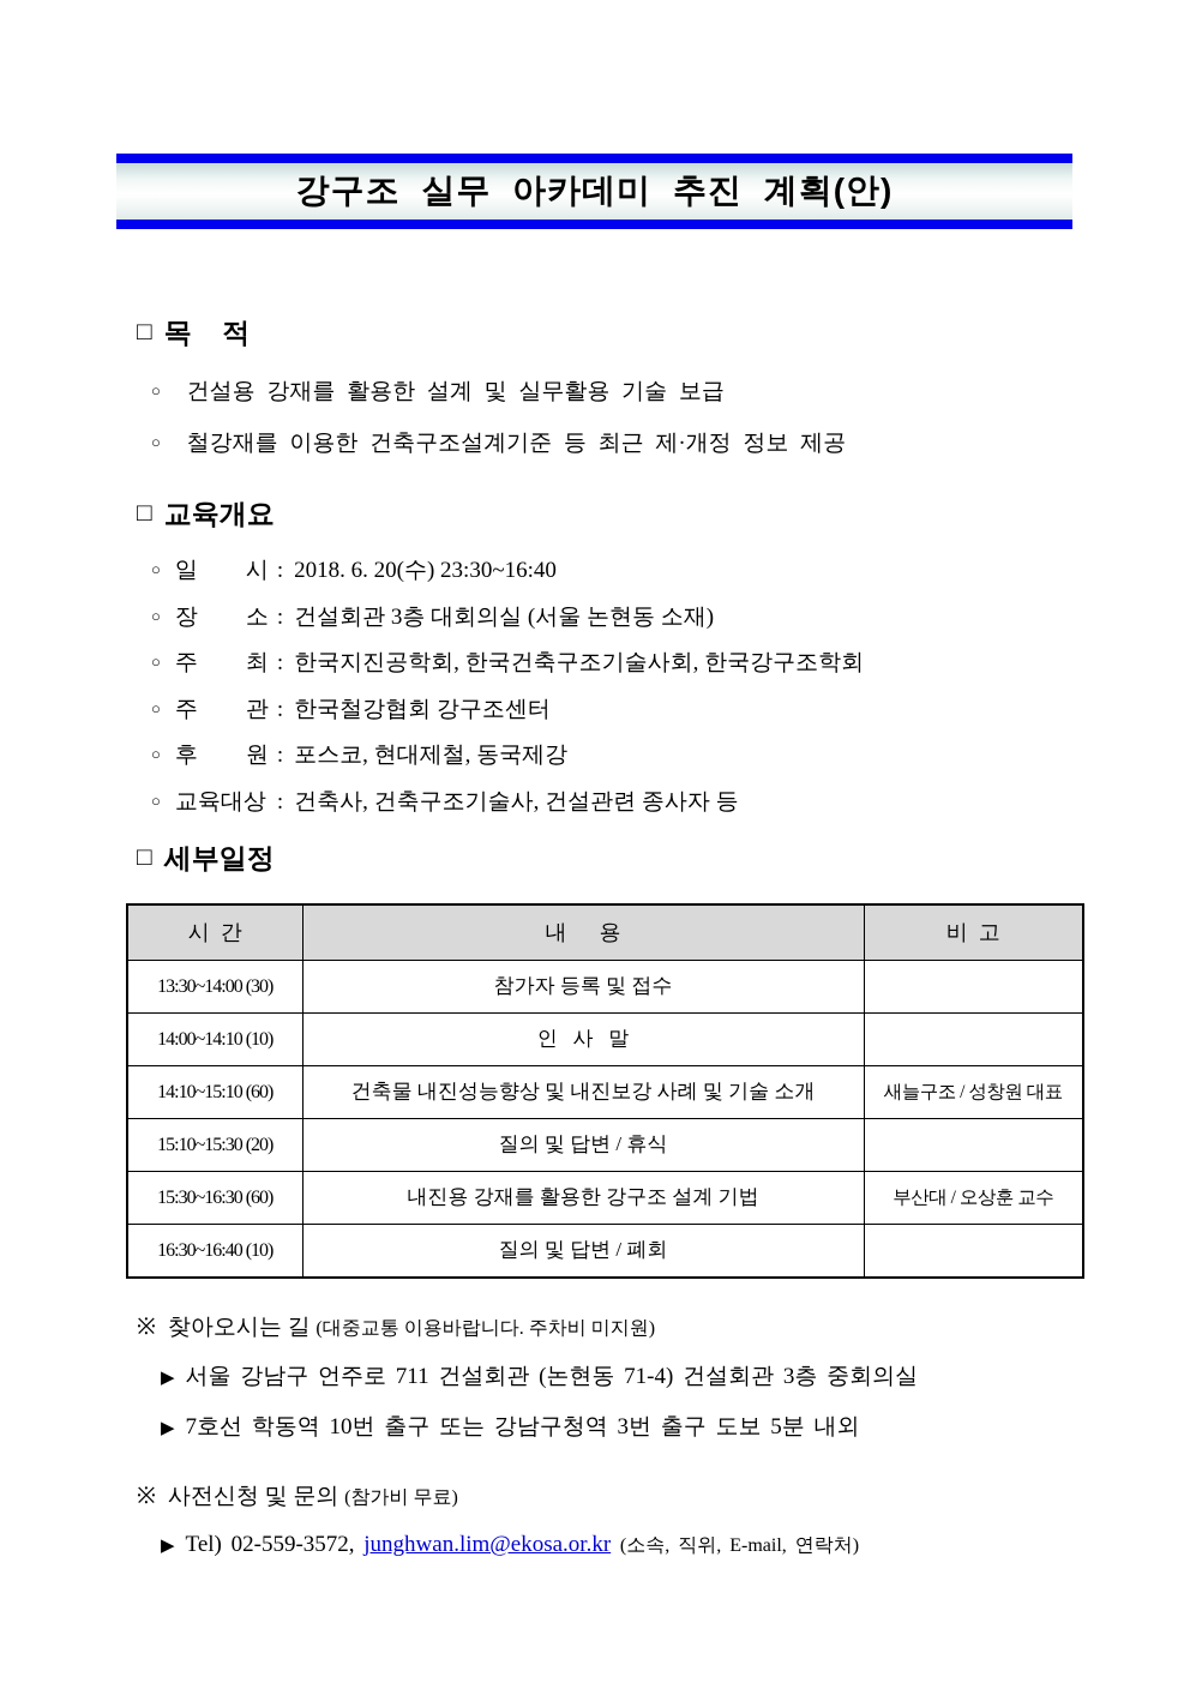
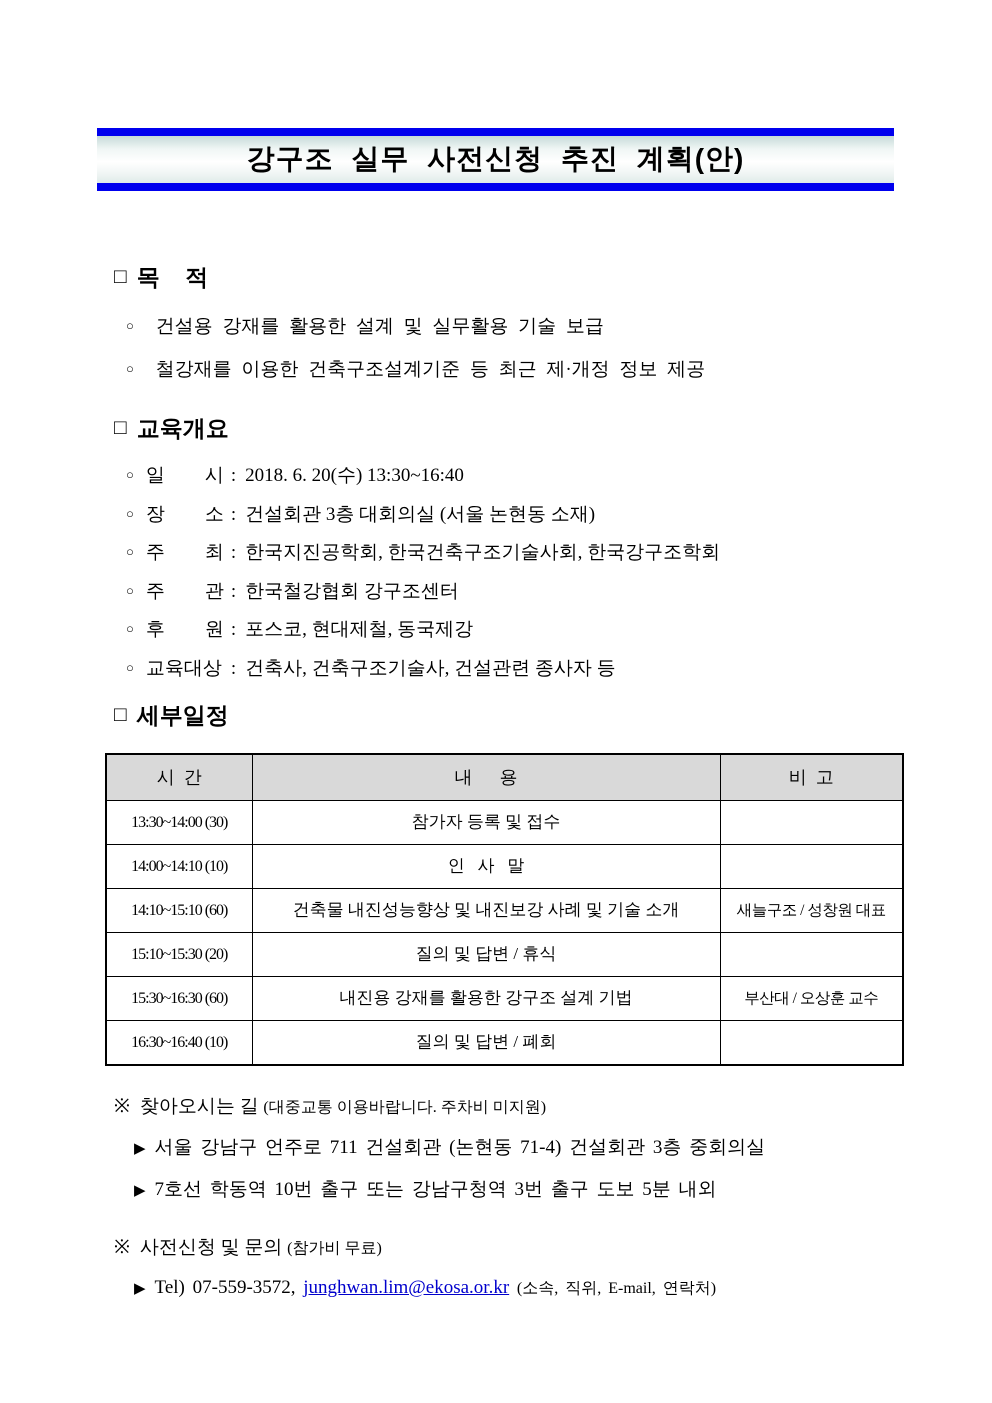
- 강구조 실무 아카데미 추진 계획(안)
+ 강구조 실무 사전신청 추진 계획(안)
  □
  목 적
  ○ 건설용 강재를 활용한 설계 및 실무활용 기술 보급
  ○ 철강재를 이용한 건축구조설계기준 등 최근 제·개정 정보 제공
  □
  교육개요
- ○ 일 시 : 2018. 6. 20(수) 23:30~16:40
+ ○ 일 시 : 2018. 6. 20(수) 13:30~16:40
  ○ 장 소 : 건설회관 3층 대회의실 (서울 논현동 소재)
  ○ 주 최 : 한국지진공학회, 한국건축구조기술사회, 한국강구조학회
  ○ 주 관 : 한국철강협회 강구조센터
  ○ 후 원 : 포스코, 현대제철, 동국제강
  ○ 교육대상 : 건축사, 건축구조기술사, 건설관련 종사자 등
  □
  세부일정
  시 간	내 용	비 고
  13:30~14:00 (30)	참가자 등록 및 접수
  14:00~14:10 (10)	인 사 말
  14:10~15:10 (60)	건축물 내진성능향상 및 내진보강 사례 및 기술 소개	새늘구조 / 성창원 대표
  15:10~15:30 (20)	질의 및 답변 / 휴식
  15:30~16:30 (60)	내진용 강재를 활용한 강구조 설계 기법	부산대 / 오상훈 교수
  16:30~16:40 (10)	질의 및 답변 / 폐회
  ※ 찾아오시는 길 (대중교통 이용바랍니다. 주차비 미지원)
  ▶ 서울 강남구 언주로 711 건설회관 (논현동 71-4) 건설회관 3층 중회의실
  ▶ 7호선 학동역 10번 출구 또는 강남구청역 3번 출구 도보 5분 내외
  ※ 사전신청 및 문의 (참가비 무료)
- ▶ Tel) 02-559-3572, junghwan.lim@ekosa.or.kr (소속, 직위, E-mail, 연락처)
+ ▶ Tel) 07-559-3572, junghwan.lim@ekosa.or.kr (소속, 직위, E-mail, 연락처)
